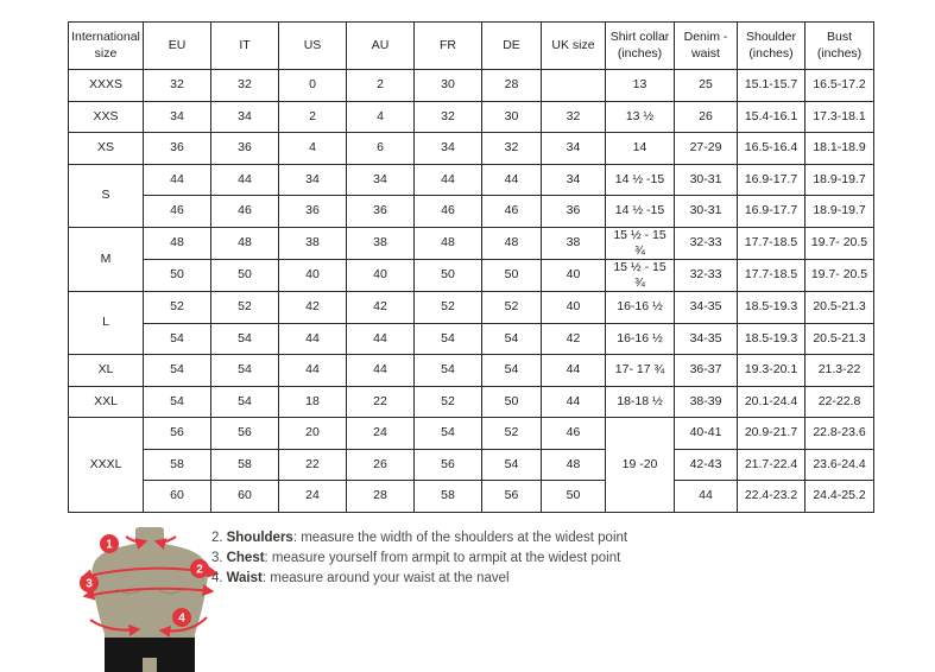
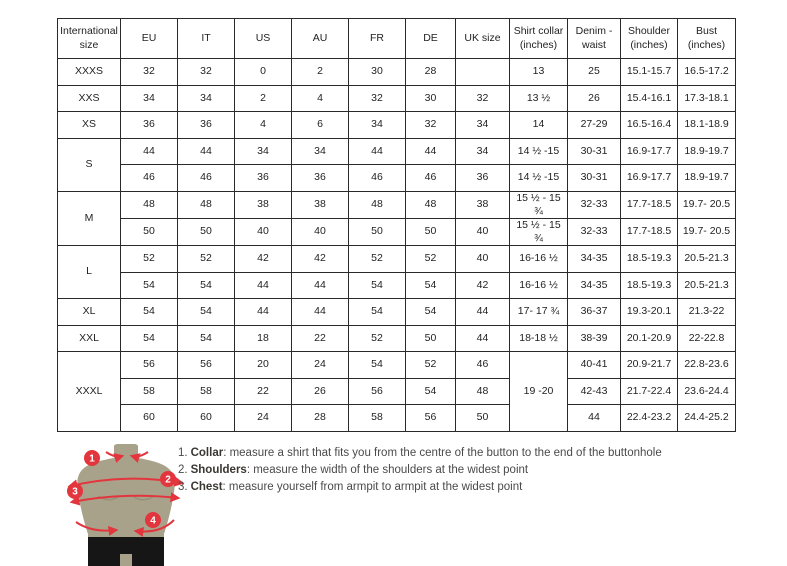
  International size	EU	IT	US	AU	FR	DE	UK size	Shirt collar (inches)	Denim - waist	Shoulder (inches)	Bust (inches)
  XXXS	32	32	0	2	30	28		13	25	15.1-15.7	16.5-17.2
  XXS	34	34	2	4	32	30	32	13 ½	26	15.4-16.1	17.3-18.1
  XS	36	36	4	6	34	32	34	14	27-29	16.5-16.4	18.1-18.9
  S	44	44	34	34	44	44	34	14 ½ -15	30-31	16.9-17.7	18.9-19.7
  46	46	36	36	46	46	36	14 ½ -15	30-31	16.9-17.7	18.9-19.7
  M	48	48	38	38	48	48	38	15 ½ - 15 ¾	32-33	17.7-18.5	19.7- 20.5
  50	50	40	40	50	50	40	15 ½ - 15 ¾	32-33	17.7-18.5	19.7- 20.5
  L	52	52	42	42	52	52	40	16-16 ½	34-35	18.5-19.3	20.5-21.3
  54	54	44	44	54	54	42	16-16 ½	34-35	18.5-19.3	20.5-21.3
  XL	54	54	44	44	54	54	44	17- 17 ¾	36-37	19.3-20.1	21.3-22
- XXL	54	54	18	22	52	50	44	18-18 ½	38-39	20.1-24.4	22-22.8
+ XXL	54	54	18	22	52	50	44	18-18 ½	38-39	20.1-20.9	22-22.8
  XXXL	56	56	20	24	54	52	46	19 -20	40-41	20.9-21.7	22.8-23.6
  58	58	22	26	56	54	48	42-43	21.7-22.4	23.6-24.4
  60	60	24	28	58	56	50	44	22.4-23.2	24.4-25.2
  1
  2
  3
  4
+ 1. Collar: measure a shirt that fits you from the centre of the button to the end of the buttonhole
  2. Shoulders: measure the width of the shoulders at the widest point
  3. Chest: measure yourself from armpit to armpit at the widest point
- 4. Waist: measure around your waist at the navel
